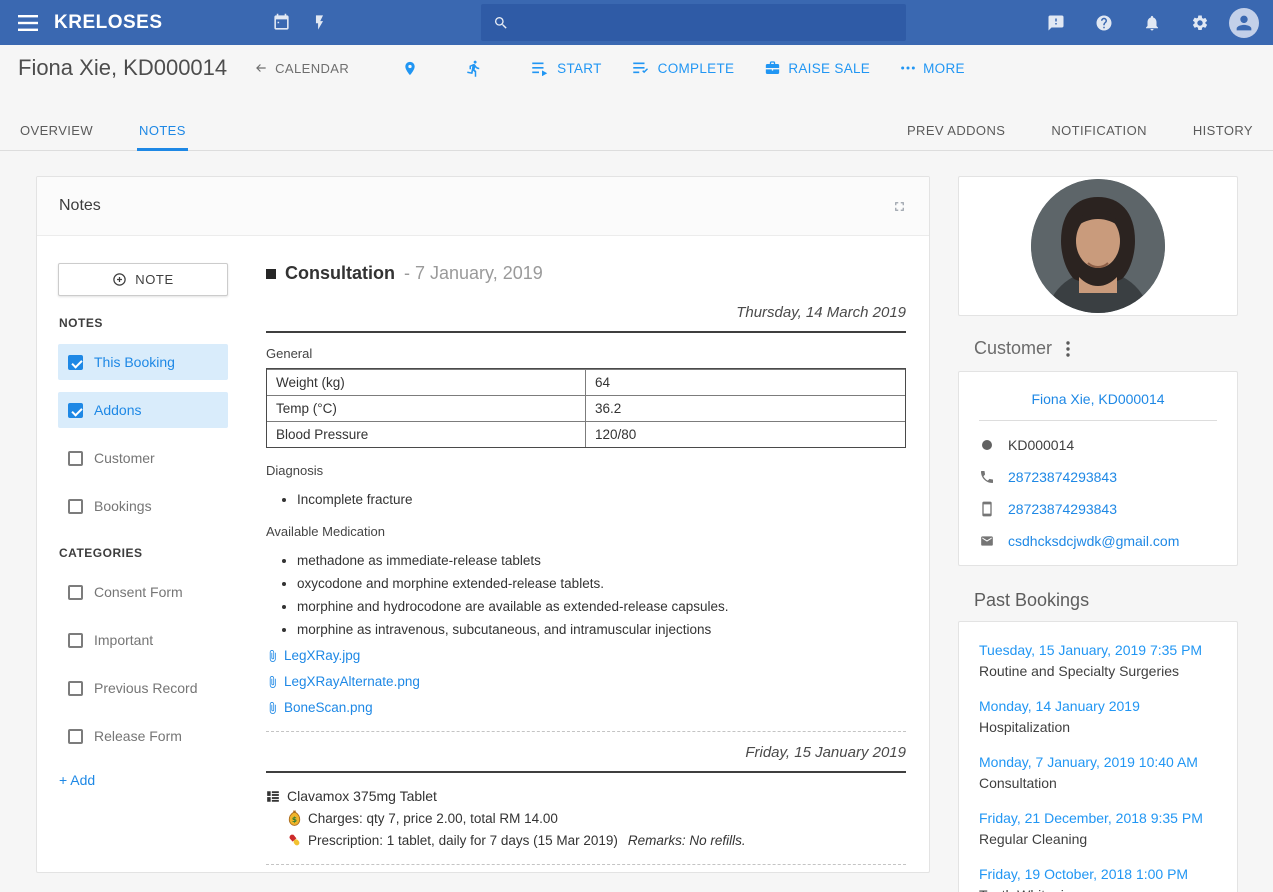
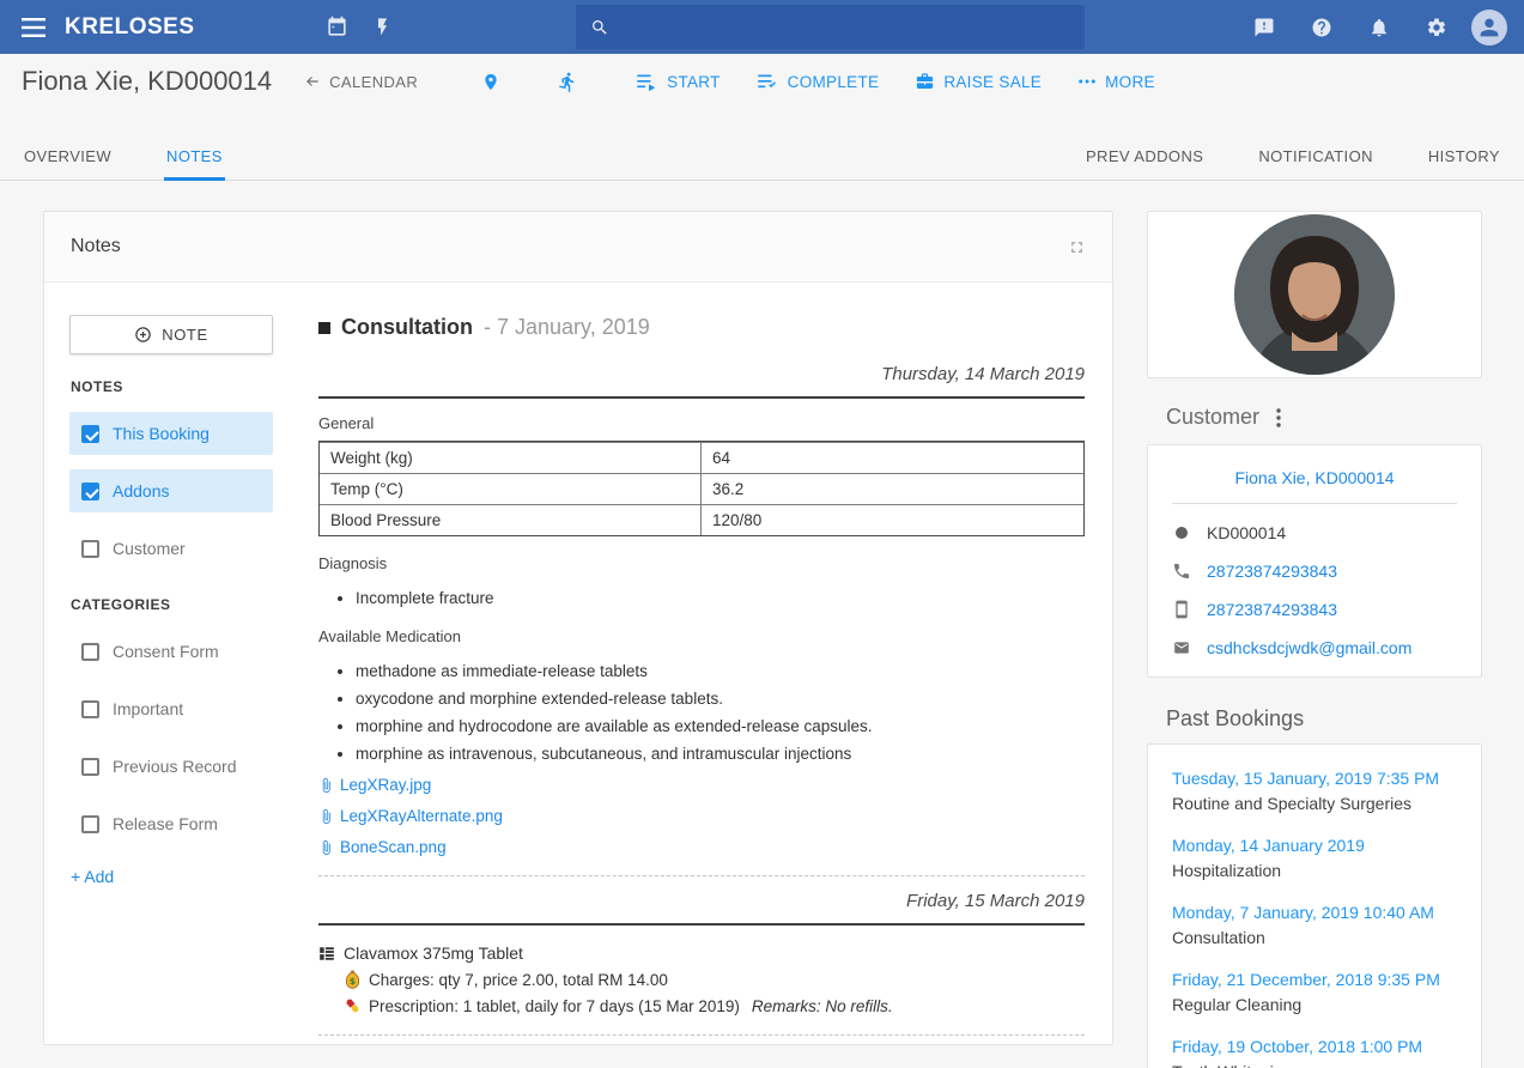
  KRELOSES
  Fiona Xie, KD000014
  CALENDAR
  START
  COMPLETE
  RAISE SALE
  MORE
  OVERVIEW
  NOTES
  PREV ADDONS
  NOTIFICATION
  HISTORY
  Notes
  NOTE
  NOTES
  This Booking
  Addons
  Customer
- Bookings
  CATEGORIES
  Consent Form
  Important
  Previous Record
  Release Form
  + Add
  Consultation
  - 7 January, 2019
  Thursday, 14 March 2019
  General
  Weight (kg)
  64
  Temp (°C)
  36.2
  Blood Pressure
  120/80
  Diagnosis
  Incomplete fracture
  Available Medication
  methadone as immediate-release tablets
  oxycodone and morphine extended-release tablets.
  morphine and hydrocodone are available as extended-release capsules.
  morphine as intravenous, subcutaneous, and intramuscular injections
  LegXRay.jpg
  LegXRayAlternate.png
  BoneScan.png
- Friday, 15 January 2019
+ Friday, 15 March 2019
  Clavamox 375mg Tablet
  $
  Charges: qty 7, price 2.00, total RM 14.00
  Prescription: 1 tablet, daily for 7 days (15 Mar 2019)
  Remarks: No refills.
  Customer
  Fiona Xie, KD000014
  KD000014
  28723874293843
  28723874293843
  csdhcksdcjwdk@gmail.com
  Past Bookings
  Tuesday, 15 January, 2019 7:35 PM
  Routine and Specialty Surgeries
  Monday, 14 January 2019
  Hospitalization
  Monday, 7 January, 2019 10:40 AM
  Consultation
  Friday, 21 December, 2018 9:35 PM
  Regular Cleaning
  Friday, 19 October, 2018 1:00 PM
